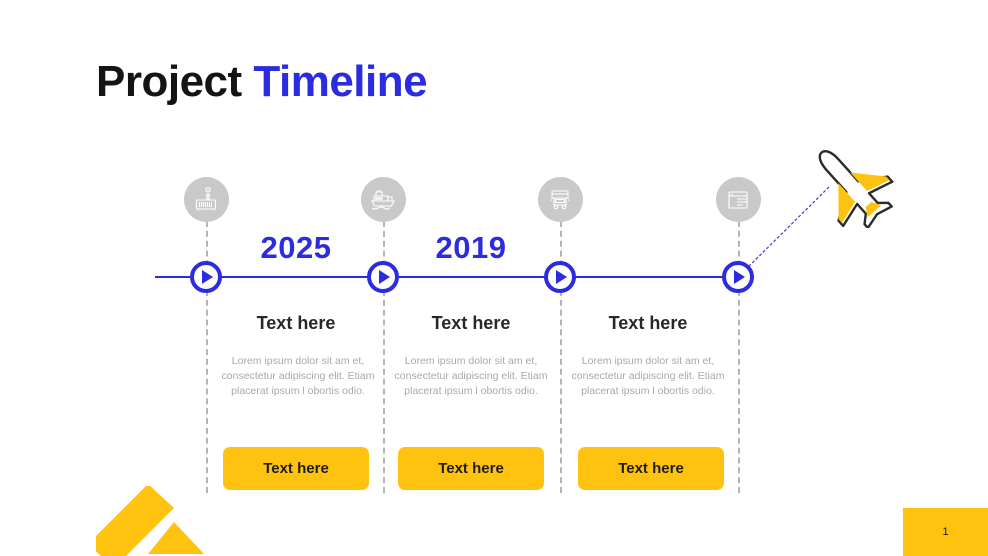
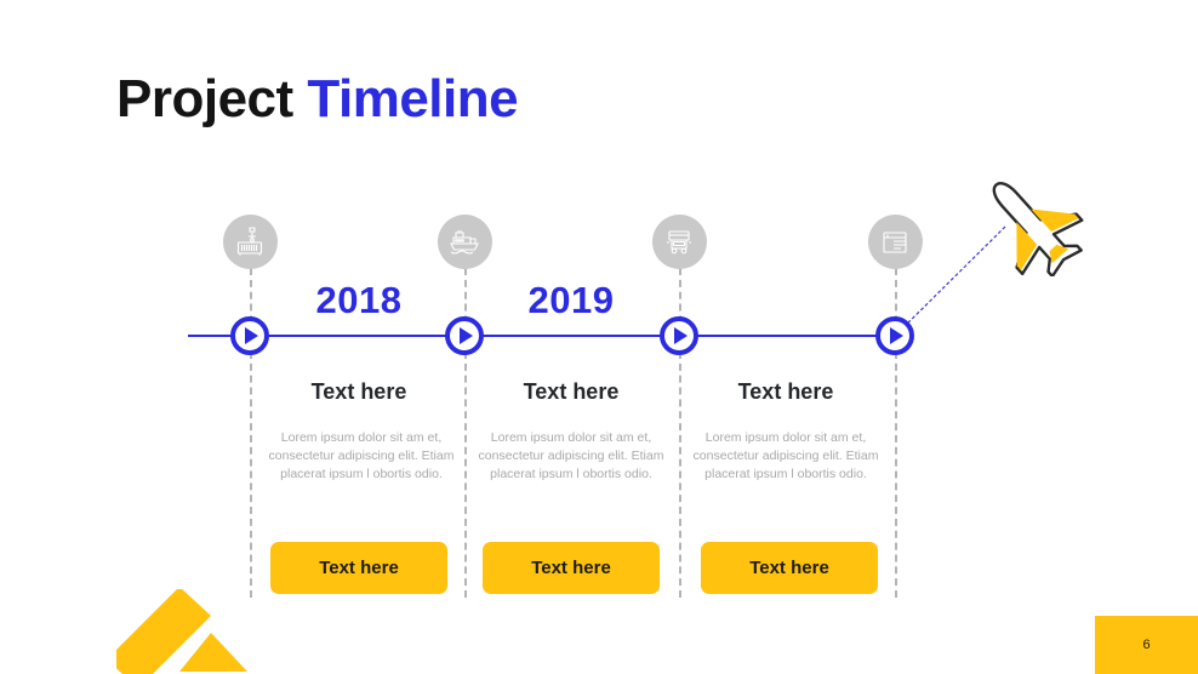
  Project Timeline
- 2025
+ 2018
  2019
  Text here
  Lorem ipsum dolor sit am et, consectetur adipiscing elit. Etiam placerat ipsum l obortis odio.
  Text here
  Text here
  Lorem ipsum dolor sit am et, consectetur adipiscing elit. Etiam placerat ipsum l obortis odio.
  Text here
  Text here
  Lorem ipsum dolor sit am et, consectetur adipiscing elit. Etiam placerat ipsum l obortis odio.
  Text here
- 1
+ 6
